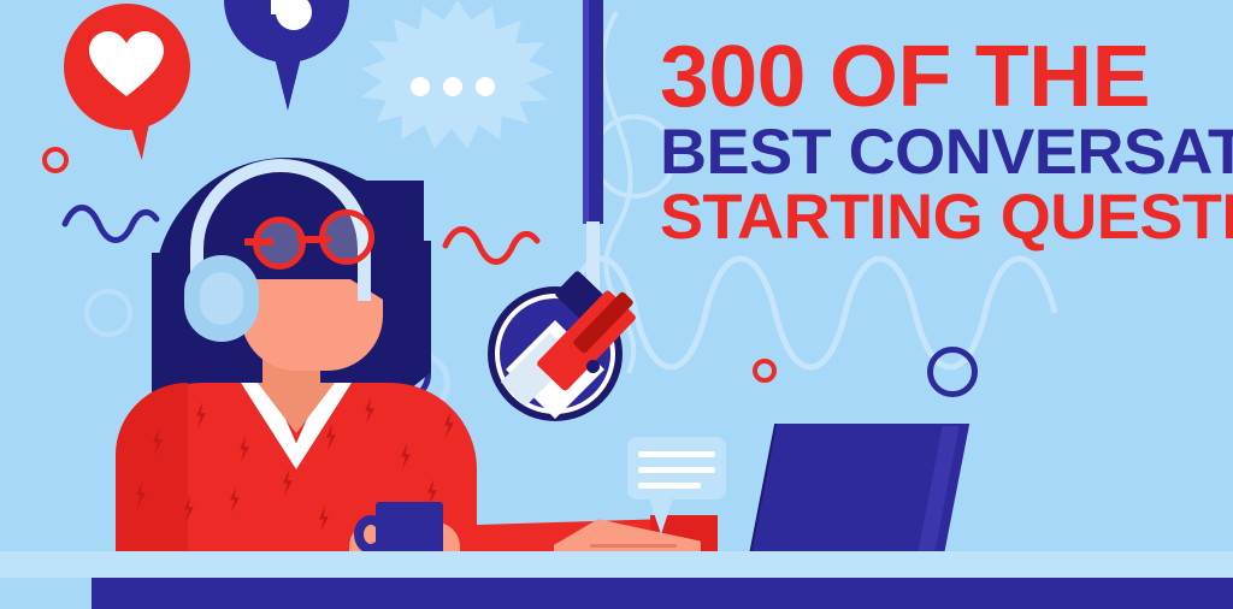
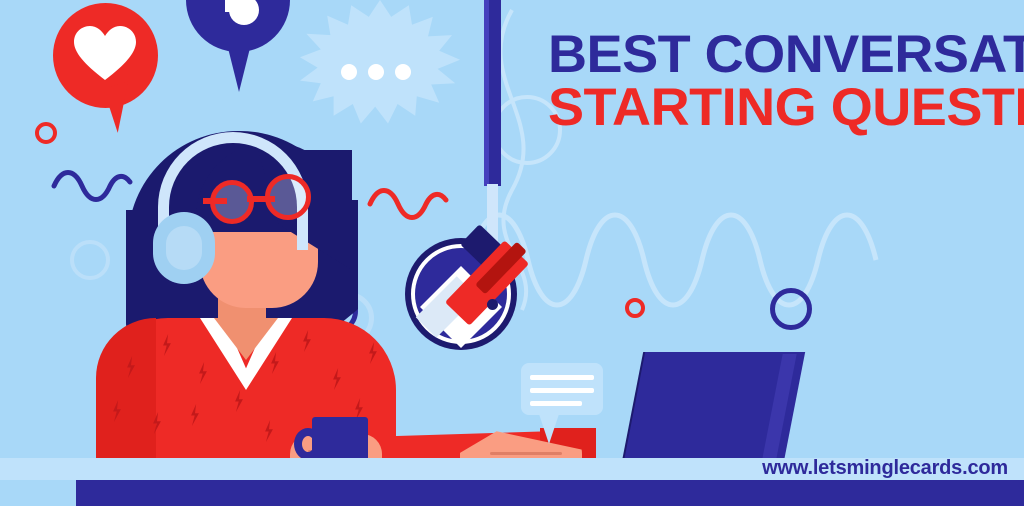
- 300 OF THE
  BEST CONVERSAT
  STARTING QUESTI
+ www.letsminglecards.com
